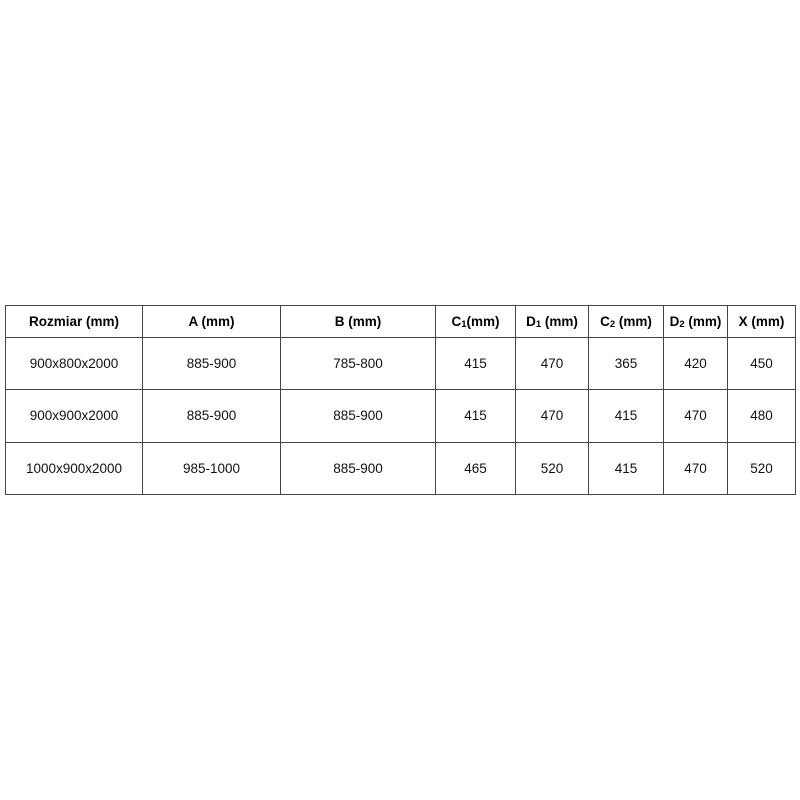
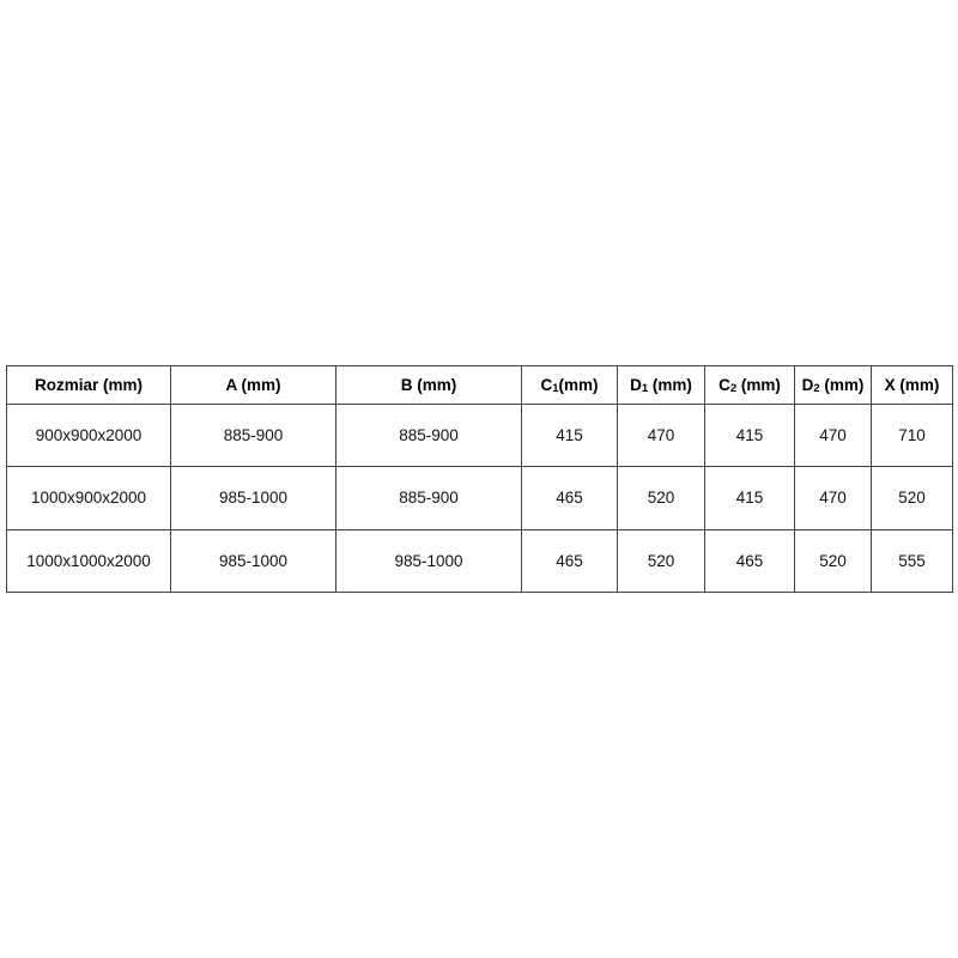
  Rozmiar (mm)	A (mm)	B (mm)	C1(mm)	D1 (mm)	C2 (mm)	D2 (mm)	X (mm)
- 900x800x2000	885-900	785-800	415	470	365	420	450
- 900x900x2000	885-900	885-900	415	470	415	470	480
+ 900x900x2000	885-900	885-900	415	470	415	470	710
  1000x900x2000	985-1000	885-900	465	520	415	470	520
+ 1000x1000x2000	985-1000	985-1000	465	520	465	520	555
